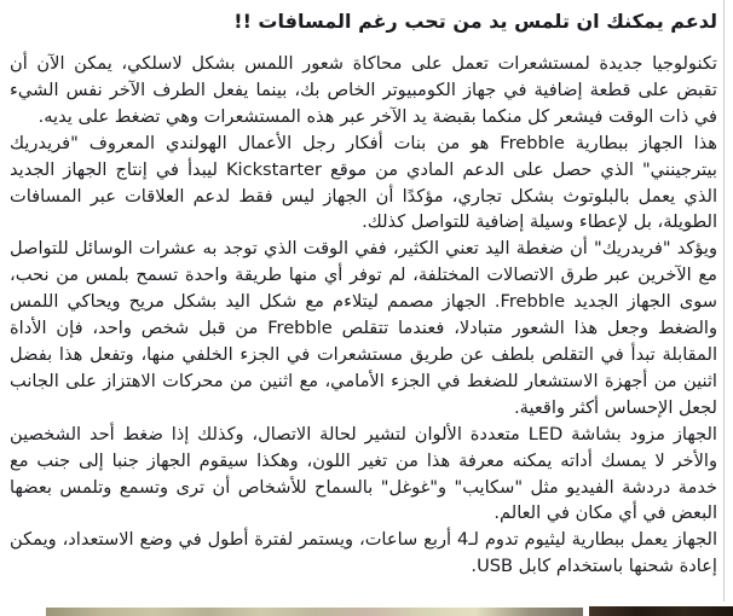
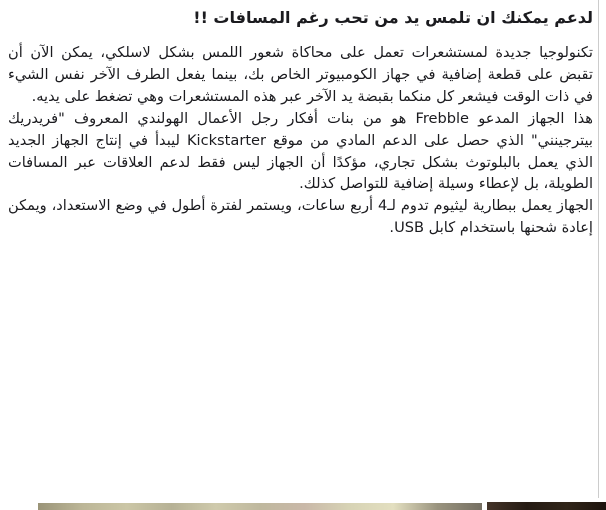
  لدعم يمكنك ان تلمس يد من تحب رغم المسافات !!
  تكنولوجيا جديدة لمستشعرات تعمل على محاكاة شعور اللمس بشكل لاسلكي، يمكن الآن أن تقبض على قطعة إضافية في جهاز الكومبيوتر الخاص بك، بينما يفعل الطرف الآخر نفس الشيء في ذات الوقت فيشعر كل منكما بقبضة يد الآخر عبر هذه المستشعرات وهي تضغط على يديه.
- هذا الجهاز ببطارية Frebble هو من بنات أفكار رجل الأعمال الهولندي المعروف "فريدريك بيترجينني" الذي حصل على الدعم المادي من موقع Kickstarter ليبدأ في إنتاج الجهاز الجديد الذي يعمل بالبلوتوث بشكل تجاري، مؤكدًا أن الجهاز ليس فقط لدعم العلاقات عبر المسافات الطويلة، بل لإعطاء وسيلة إضافية للتواصل كذلك.
+ هذا الجهاز المدعو Frebble هو من بنات أفكار رجل الأعمال الهولندي المعروف "فريدريك بيترجينني" الذي حصل على الدعم المادي من موقع Kickstarter ليبدأ في إنتاج الجهاز الجديد الذي يعمل بالبلوتوث بشكل تجاري، مؤكدًا أن الجهاز ليس فقط لدعم العلاقات عبر المسافات الطويلة، بل لإعطاء وسيلة إضافية للتواصل كذلك.
- ويؤكد "فريدريك" أن ضغطة اليد تعني الكثير، ففي الوقت الذي توجد به عشرات الوسائل للتواصل مع الآخرين عبر طرق الاتصالات المختلفة، لم توفر أي منها طريقة واحدة تسمح بلمس من نحب، سوى الجهاز الجديد Frebble. الجهاز مصمم ليتلاءم مع شكل اليد بشكل مريح ويحاكي اللمس والضغط وجعل هذا الشعور متبادلا، فعندما تتقلص Frebble من قبل شخص واحد، فإن الأداة المقابلة تبدأ في التقلص بلطف عن طريق مستشعرات في الجزء الخلفي منها، وتفعل هذا بفضل اثنين من أجهزة الاستشعار للضغط في الجزء الأمامي، مع اثنين من محركات الاهتزاز على الجانب لجعل الإحساس أكثر واقعية.
- الجهاز مزود بشاشة LED متعددة الألوان لتشير لحالة الاتصال، وكذلك إذا ضغط أحد الشخصين والأخر لا يمسك أداته يمكنه معرفة هذا من تغير اللون، وهكذا سيقوم الجهاز جنبا إلى جنب مع خدمة دردشة الفيديو مثل "سكايب" و"غوغل" بالسماح للأشخاص أن ترى وتسمع وتلمس بعضها البعض في أي مكان في العالم.
  الجهاز يعمل ببطارية ليثيوم تدوم لـ4 أربع ساعات، ويستمر لفترة أطول في وضع الاستعداد، ويمكن إعادة شحنها باستخدام كابل USB.
